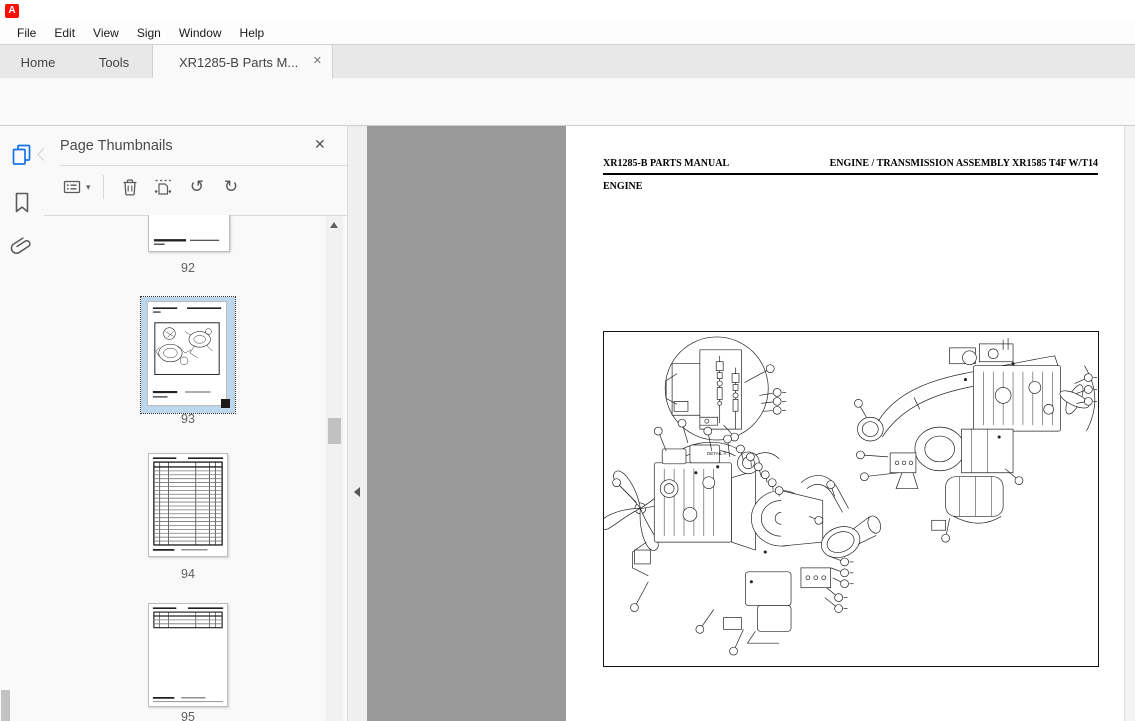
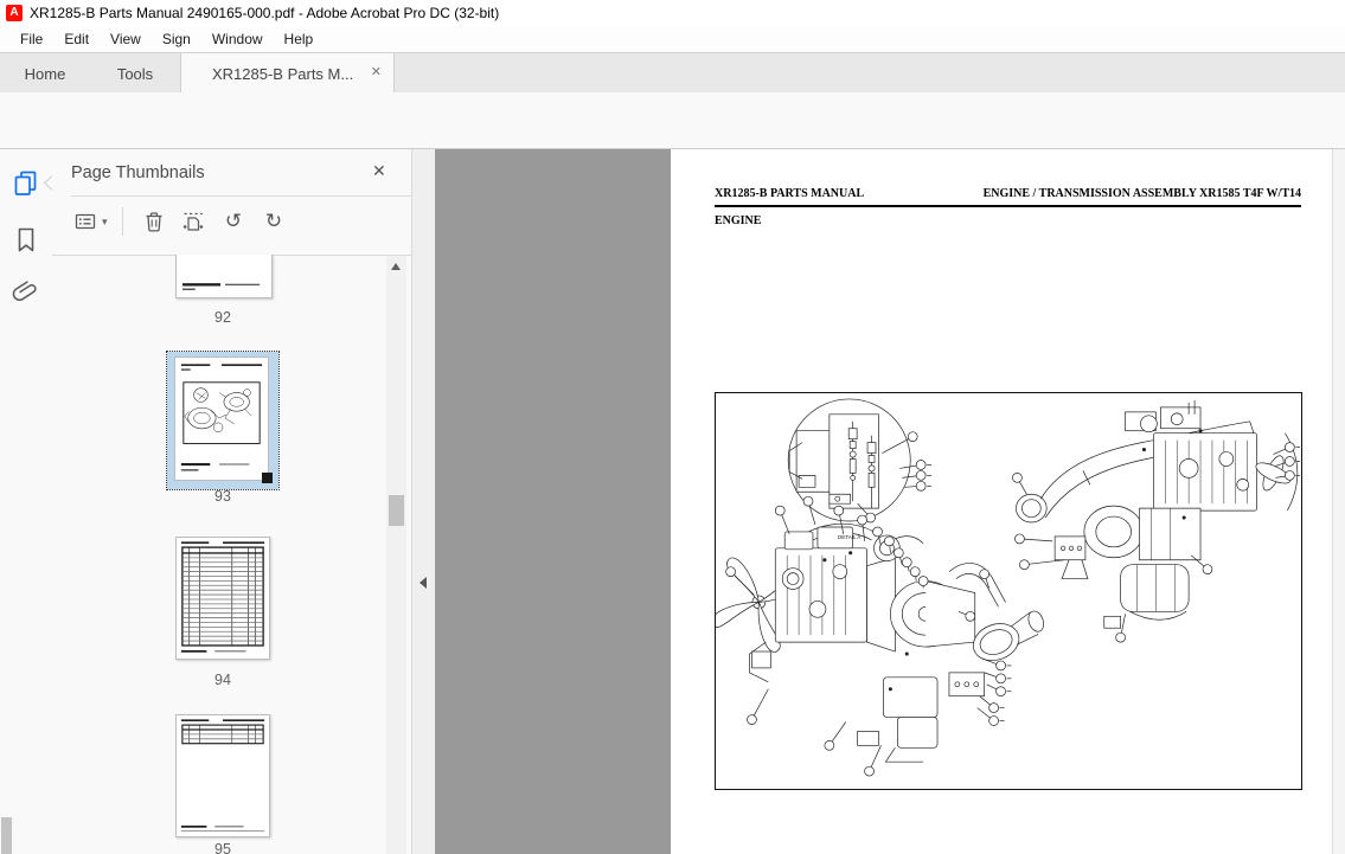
  A
+ XR1285-B Parts Manual 2490165-000.pdf - Adobe Acrobat Pro DC (32-bit)
  File
  Edit
  View
  Sign
  Window
  Help
  Home
  Tools
  XR1285-B Parts M...
  ✕
  Page Thumbnails
  ✕
  ▾
  ↺
  ↻
  92
  93
  94
  95
  XR1285-B PARTS MANUAL
  ENGINE / TRANSMISSION ASSEMBLY XR1585 T4F W/T14
  ENGINE
